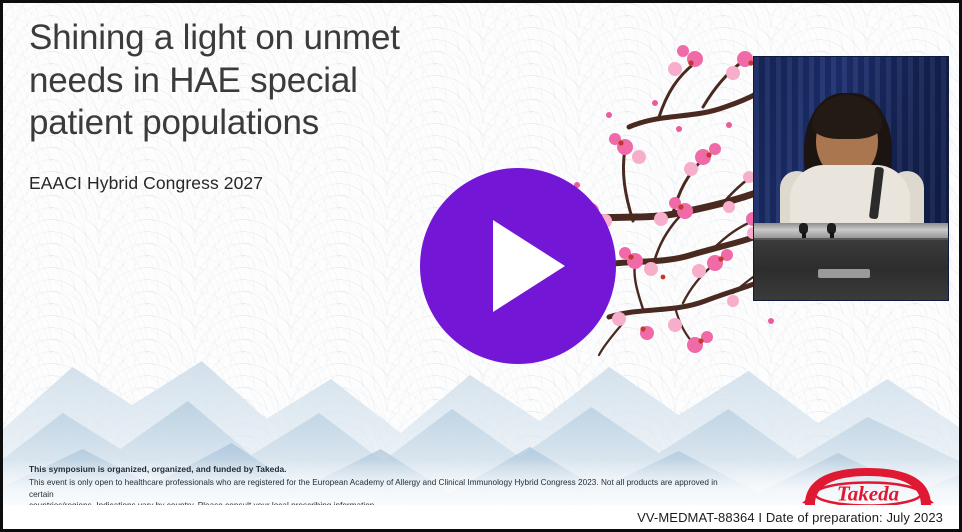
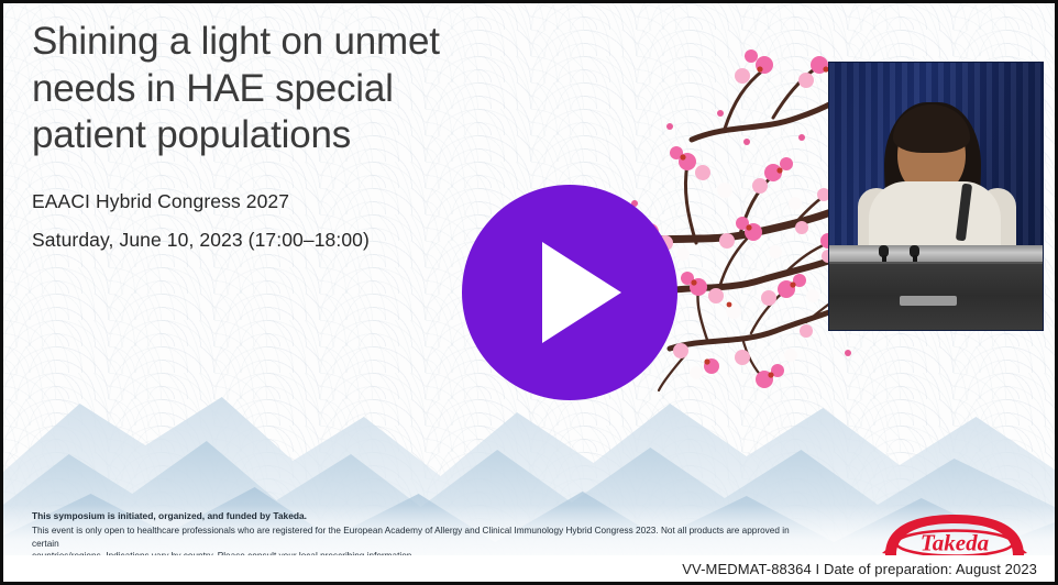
  Shining a light on unmet
  needs in HAE special
  patient populations
  EAACI Hybrid Congress 2027
+ Saturday, June 10, 2023 (17:00–18:00)
- This symposium is organized, organized, and funded by Takeda.
+ This symposium is initiated, organized, and funded by Takeda.
  This event is only open to healthcare professionals who are registered for the European Academy of Allergy and Clinical Immunology Hybrid Congress 2023. Not all products are approved in certain
  Takeda
- VV-MEDMAT-88364 I Date of preparation: July 2023
+ VV-MEDMAT-88364 I Date of preparation: August 2023
